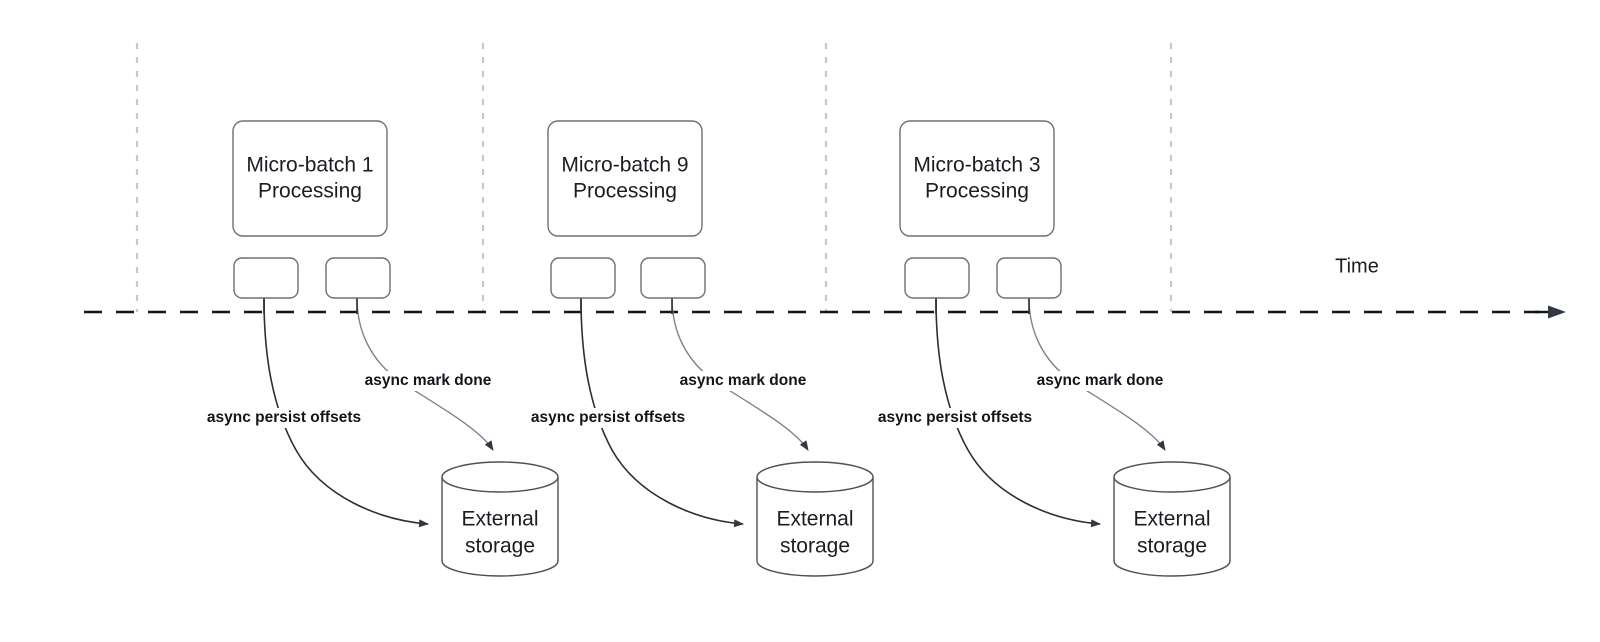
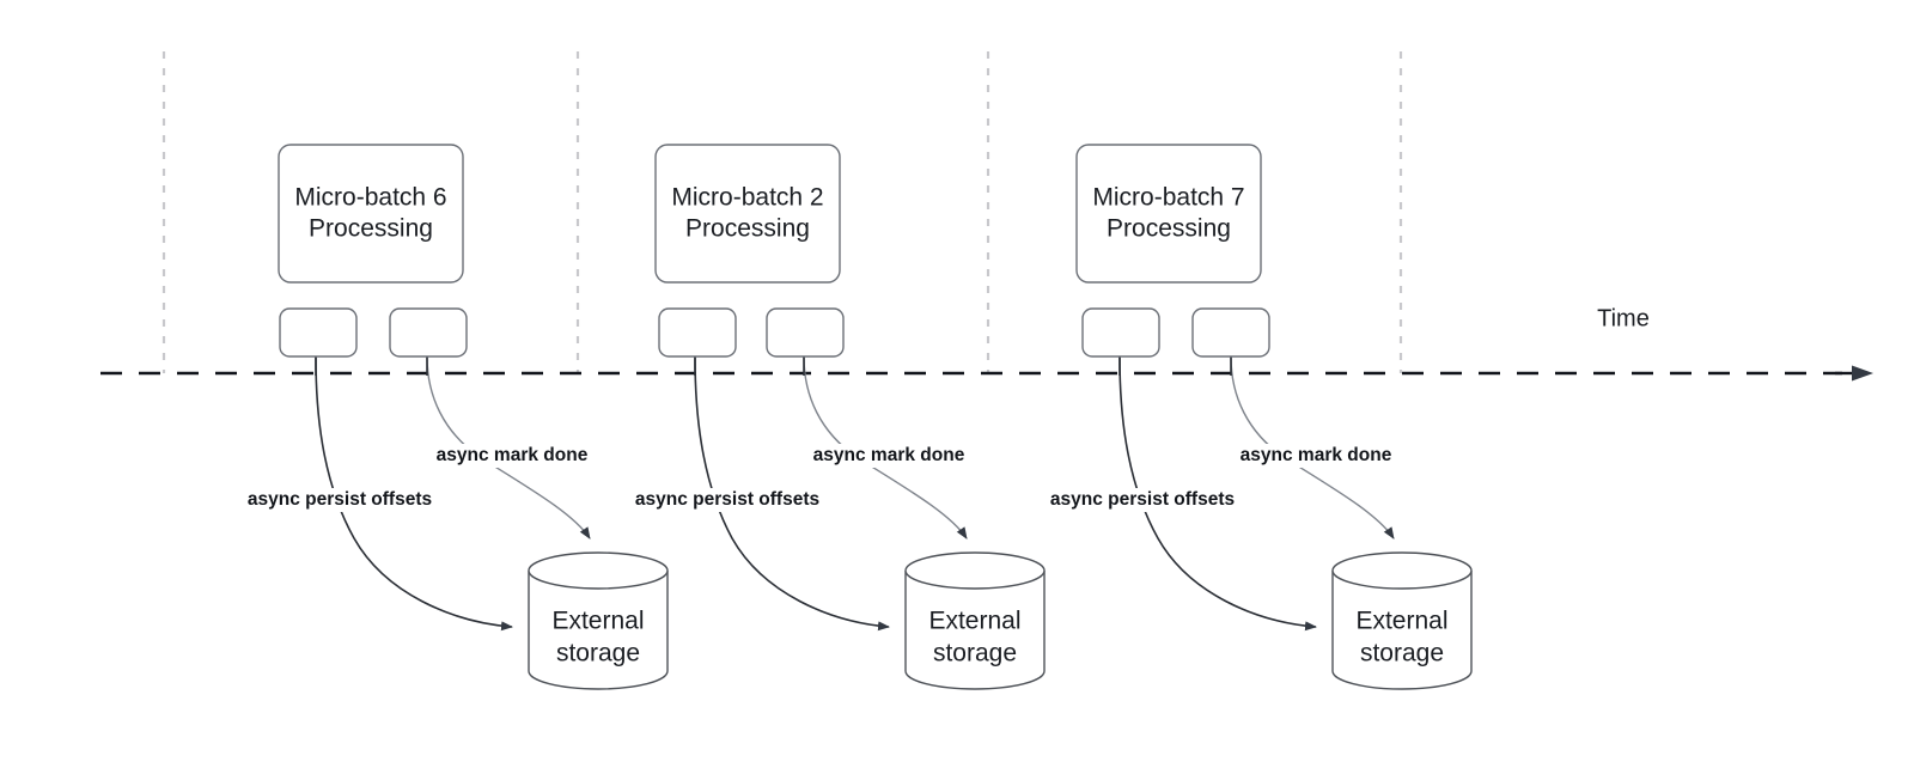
- Micro-batch 1
+ Micro-batch 6
  Processing
  async mark done
  async persist offsets
  External
  storage
- Micro-batch 9
+ Micro-batch 2
  Processing
  async mark done
  async persist offsets
  External
  storage
- Micro-batch 3
+ Micro-batch 7
  Processing
  async mark done
  async persist offsets
  External
  storage
  Time
